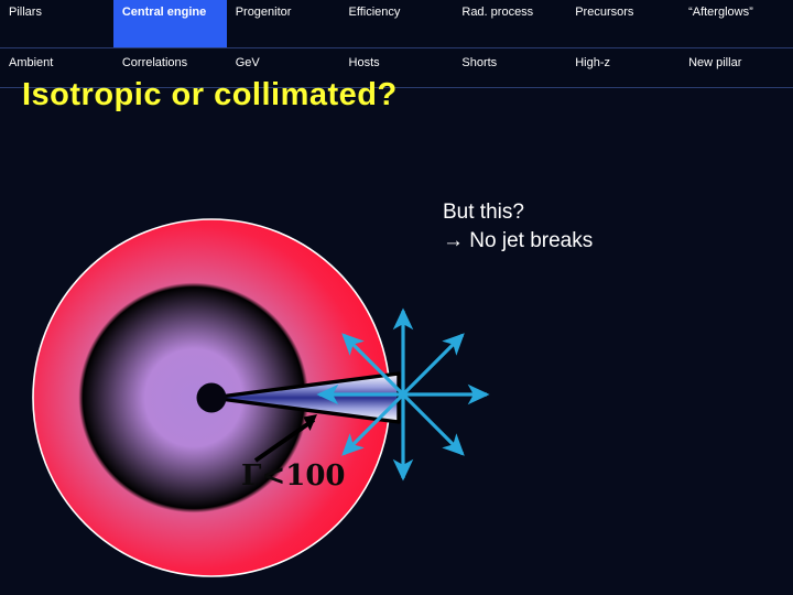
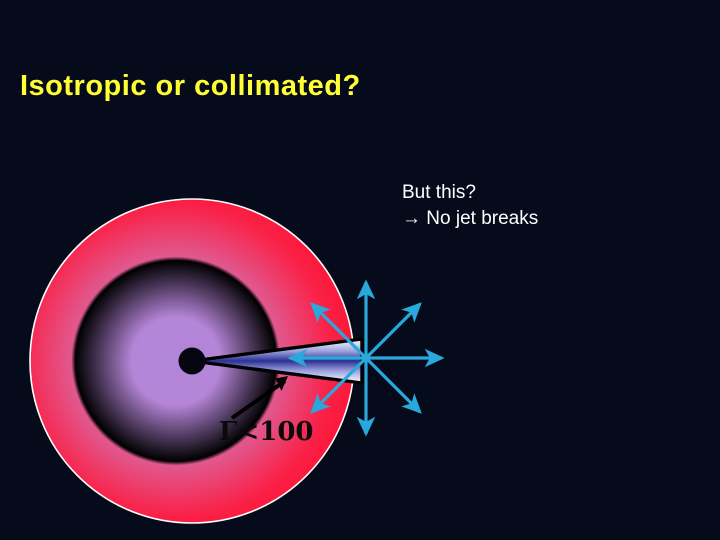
- Pillars	Central engine	Progenitor	Efficiency	Rad. process	Precursors	“Afterglows”
- Ambient	Correlations	GeV	Hosts	Shorts	High-z	New pillar
  Isotropic or collimated?
  But this?
  → No jet breaks
  Γ<100
